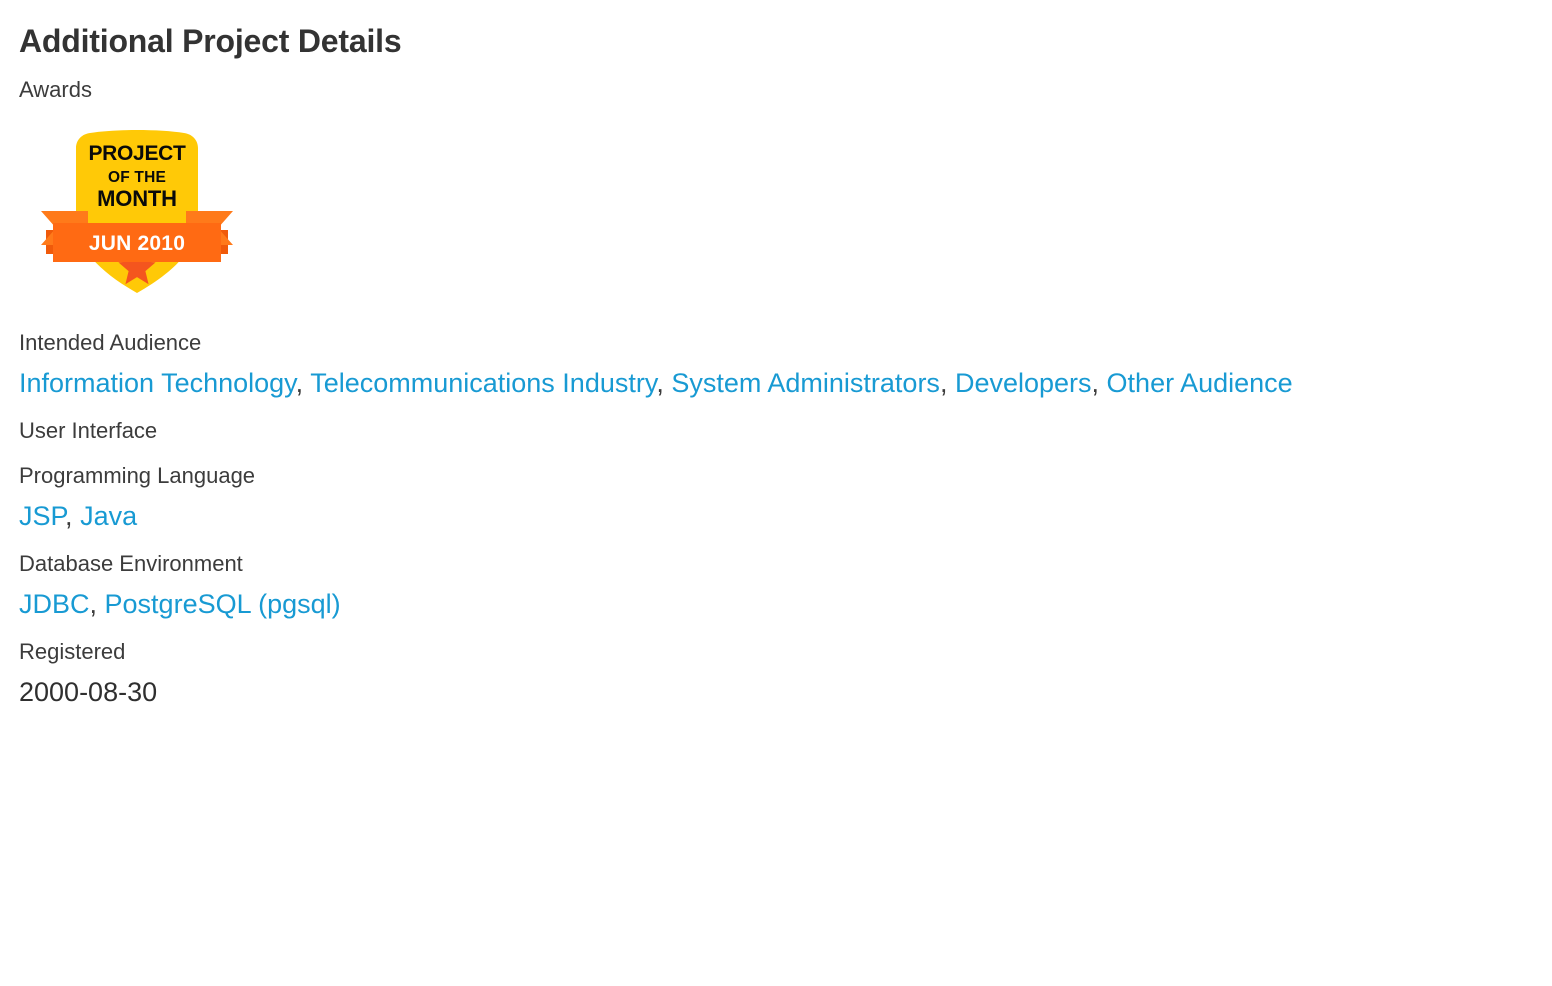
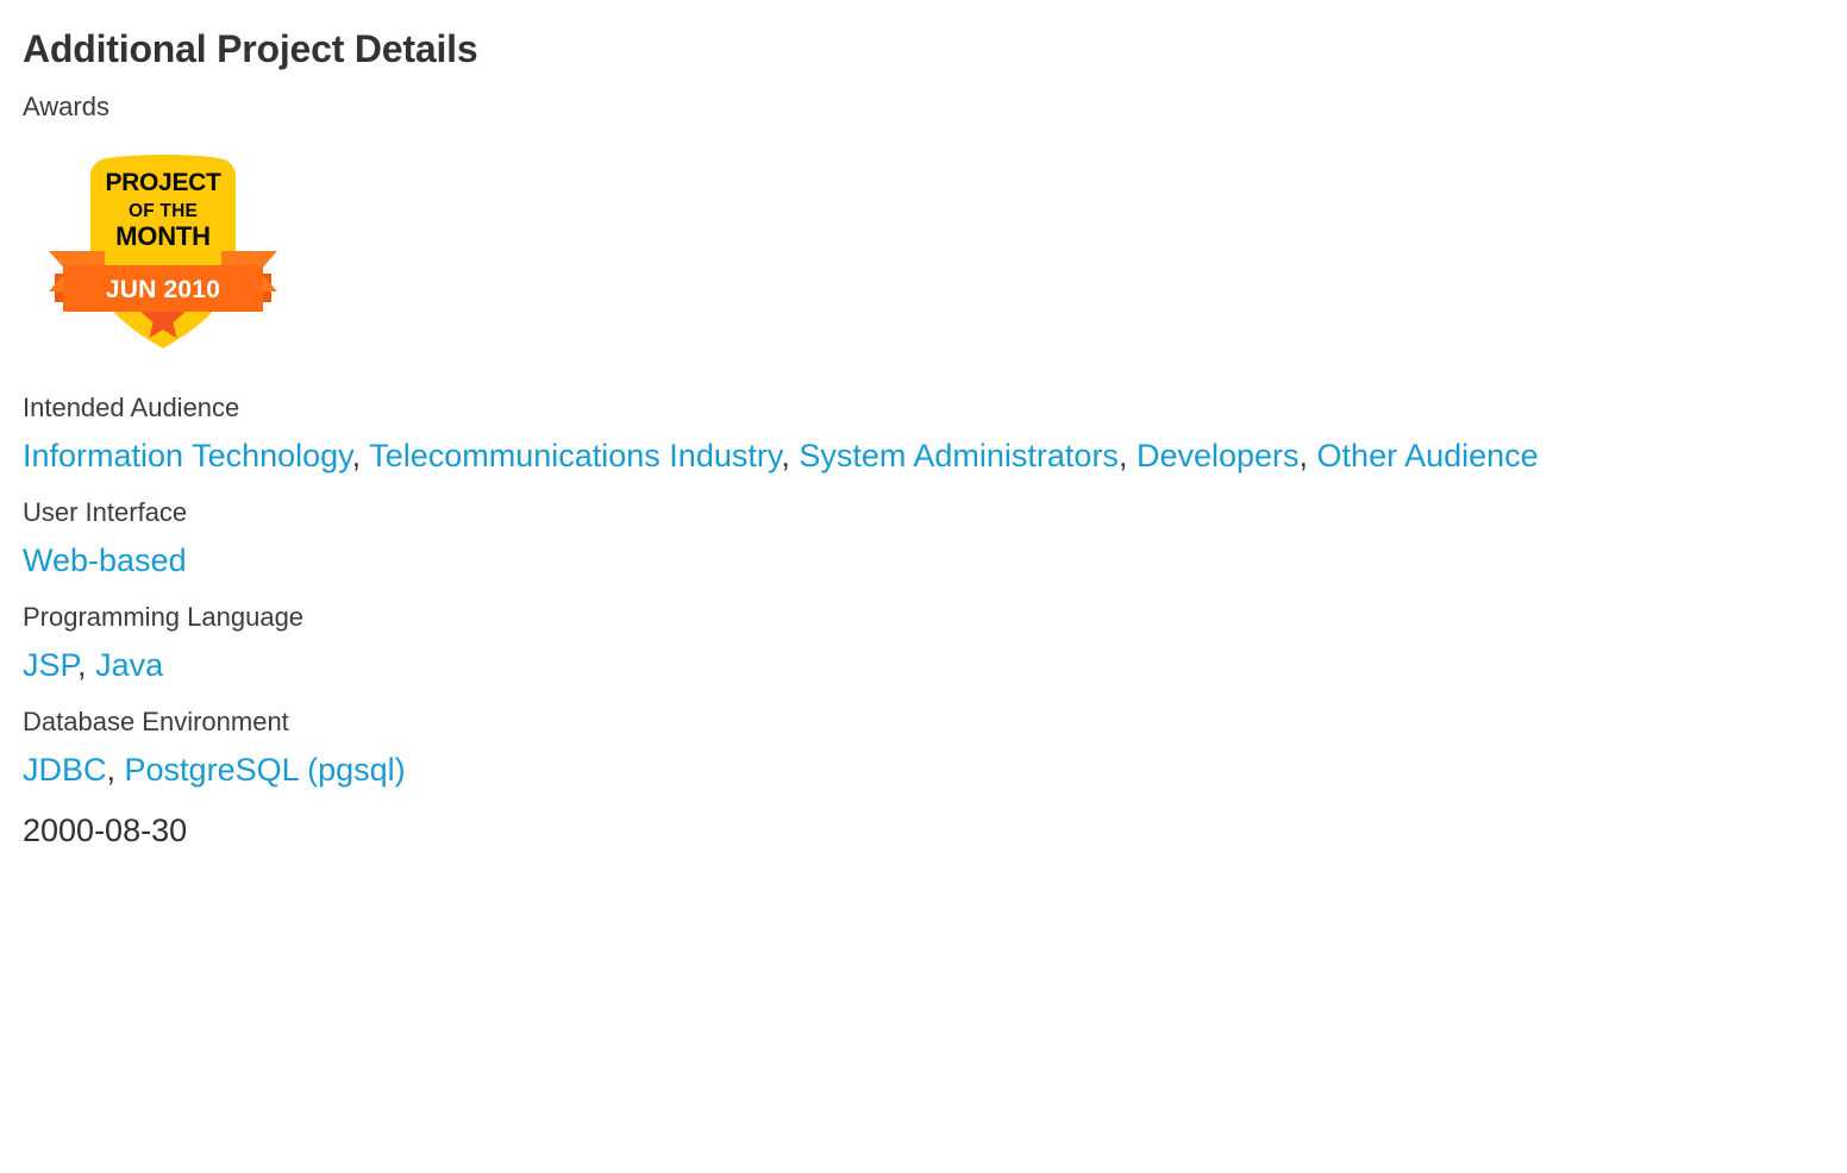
  Additional Project Details
  Awards
  PROJECT
  OF THE
  MONTH
  JUN 2010
  Intended Audience
  Information Technology, Telecommunications Industry, System Administrators, Developers, Other Audience
  User Interface
+ Web-based
  Programming Language
  JSP, Java
  Database Environment
  JDBC, PostgreSQL (pgsql)
- Registered
  2000-08-30
